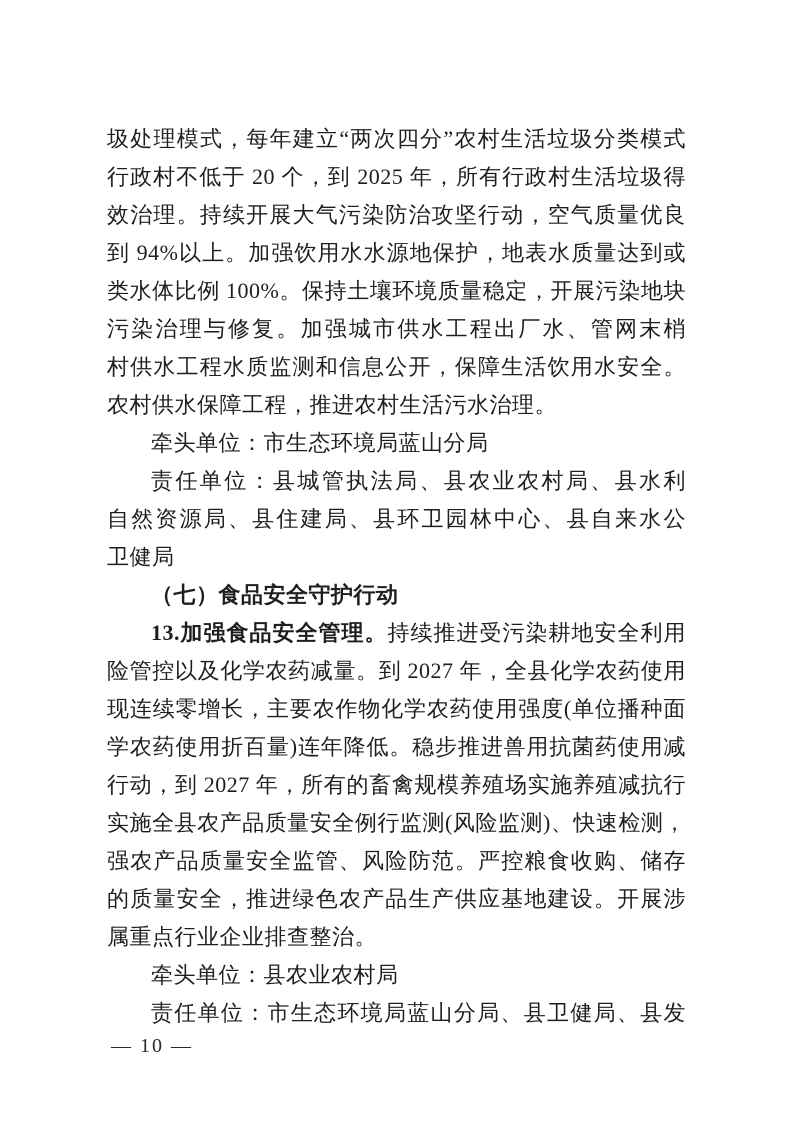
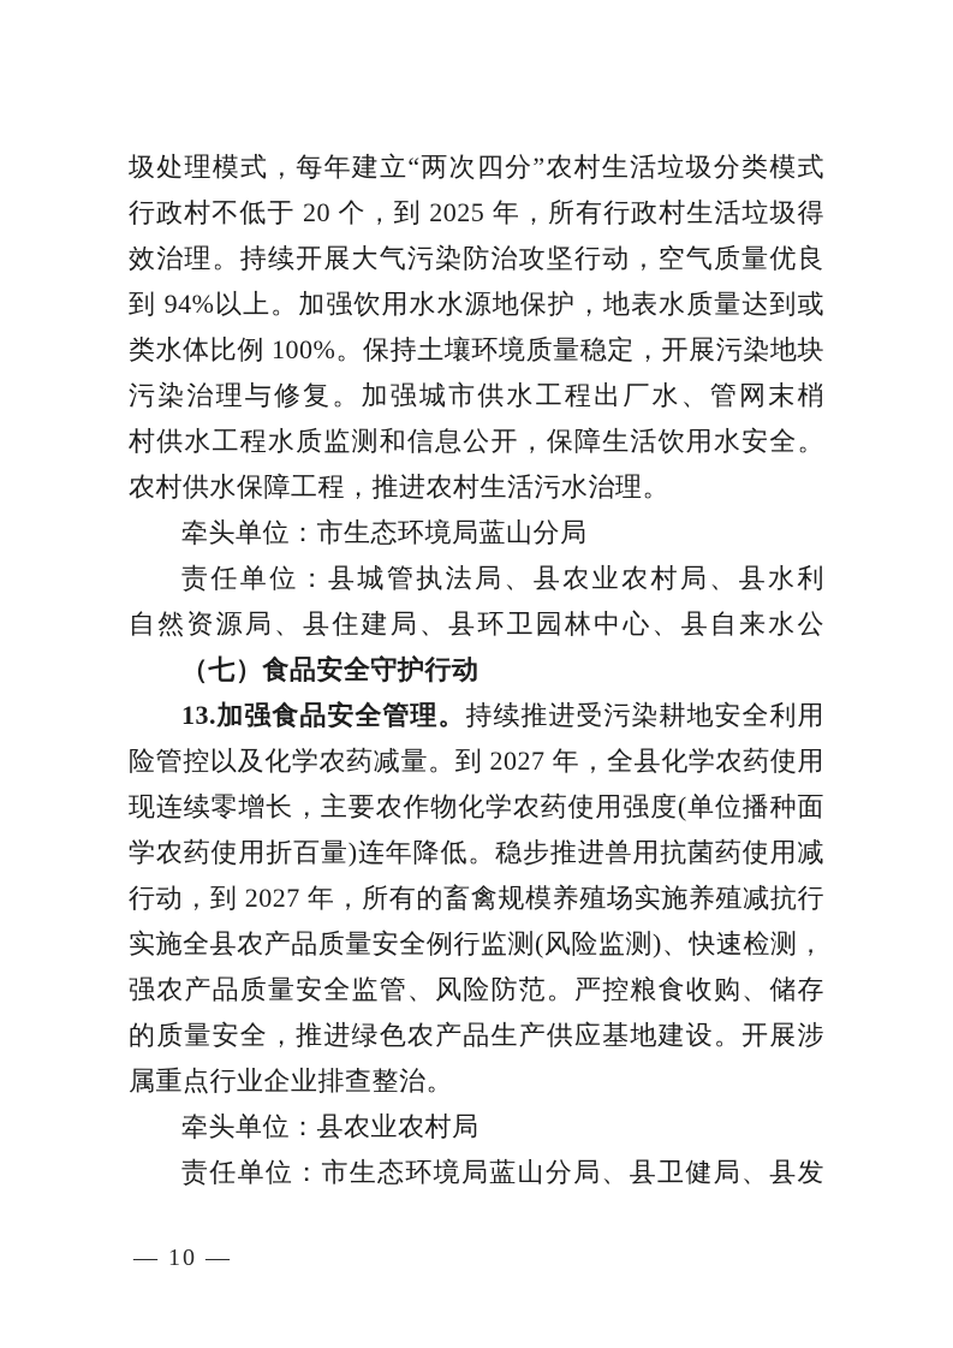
  圾处理模式，每年建立“两次四分”农村生活垃圾分类模式
  行政村不低于 20 个，到 2025 年，所有行政村生活垃圾得
  效治理。持续开展大气污染防治攻坚行动，空气质量优良
  到 94%以上。加强饮用水水源地保护，地表水质量达到或
  类水体比例 100%。保持土壤环境质量稳定，开展污染地块
  污染治理与修复。加强城市供水工程出厂水、管网末梢
  村供水工程水质监测和信息公开，保障生活饮用水安全。
  农村供水保障工程，推进农村生活污水治理。
  牵头单位：市生态环境局蓝山分局
  责任单位：县城管执法局、县农业农村局、县水利
  自然资源局、县住建局、县环卫园林中心、县自来水公
- 卫健局
  （七）食品安全守护行动
  13.加强食品安全管理。持续推进受污染耕地安全利用
  险管控以及化学农药减量。到 2027 年，全县化学农药使用
  现连续零增长，主要农作物化学农药使用强度(单位播种面
  学农药使用折百量)连年降低。稳步推进兽用抗菌药使用减
  行动，到 2027 年，所有的畜禽规模养殖场实施养殖减抗行
  实施全县农产品质量安全例行监测(风险监测)、快速检测，
  强农产品质量安全监管、风险防范。严控粮食收购、储存
  的质量安全，推进绿色农产品生产供应基地建设。开展涉
  属重点行业企业排查整治。
  牵头单位：县农业农村局
  责任单位：市生态环境局蓝山分局、县卫健局、县发
  — 10 —
